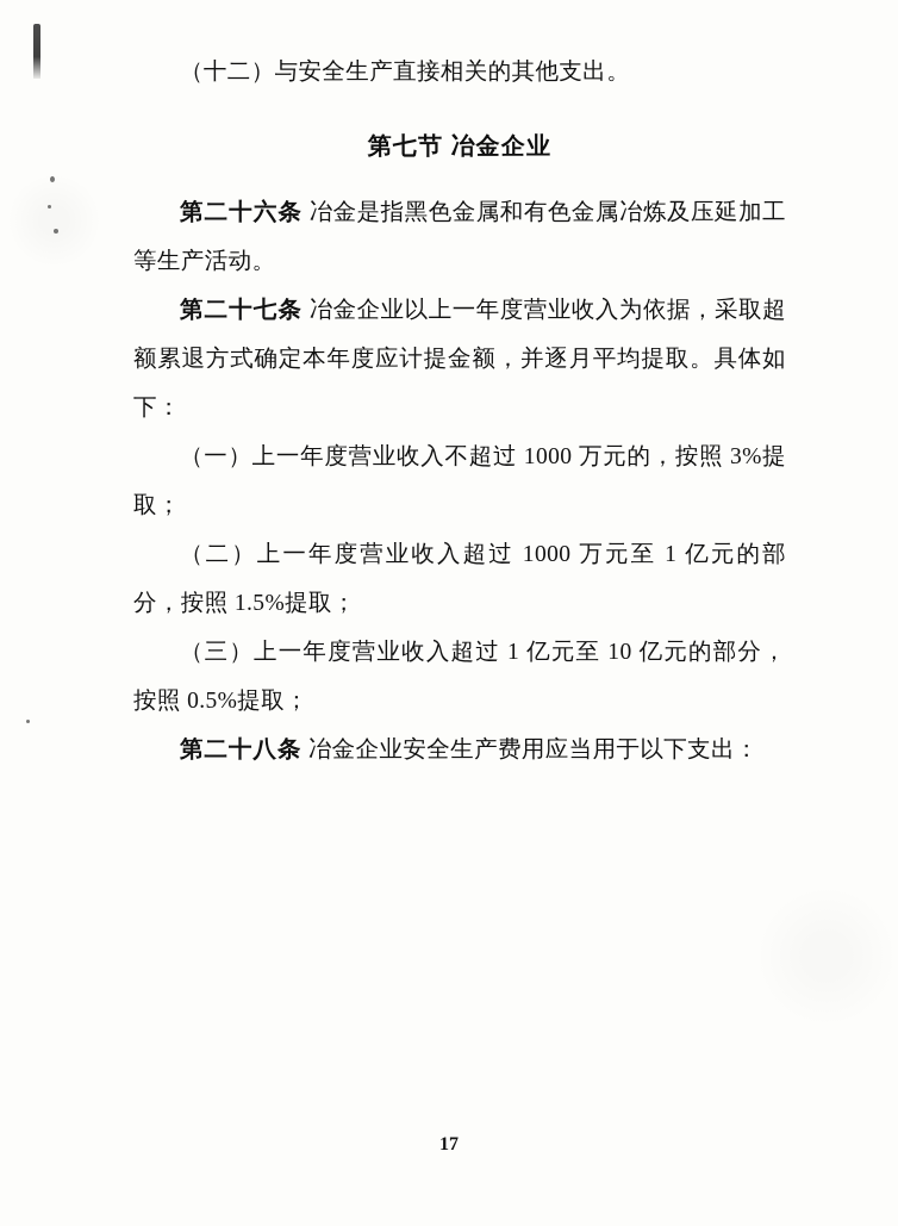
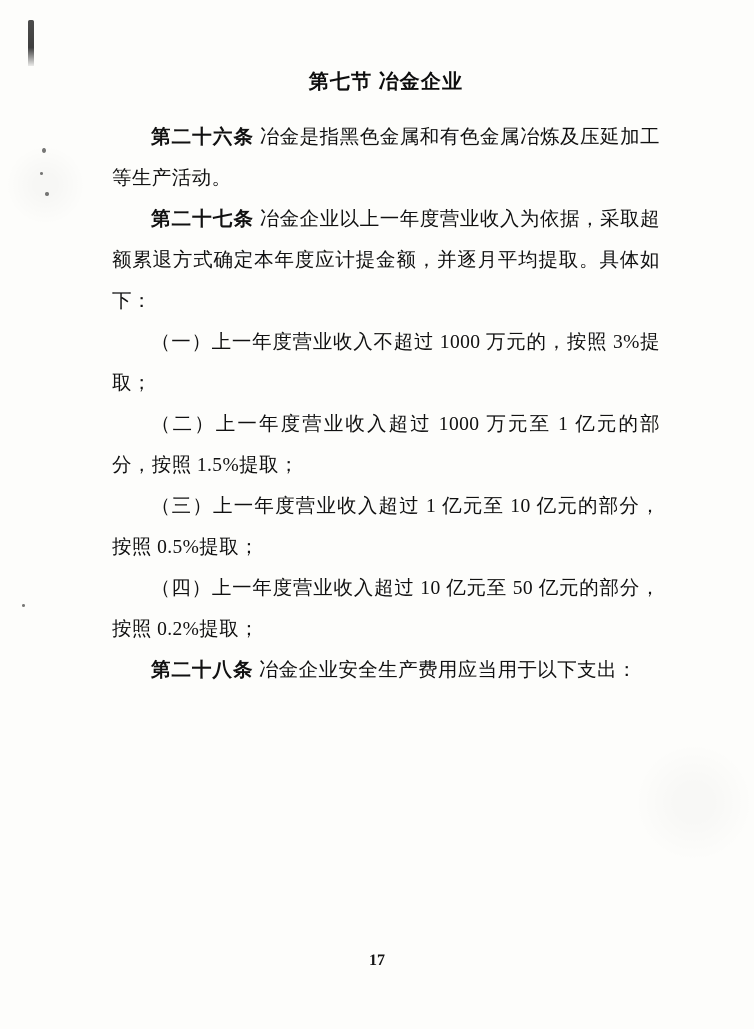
- （十二）与安全生产直接相关的其他支出。
  第七节 冶金企业
  第二十六条 冶金是指黑色金属和有色金属冶炼及压延加工等生产活动。
  第二十七条 冶金企业以上一年度营业收入为依据，采取超额累退方式确定本年度应计提金额，并逐月平均提取。具体如下：
  （一）上一年度营业收入不超过 1000 万元的，按照 3%提取；
  （二）上一年度营业收入超过 1000 万元至 1 亿元的部分，按照 1.5%提取；
  （三）上一年度营业收入超过 1 亿元至 10 亿元的部分，按照 0.5%提取；
+ （四）上一年度营业收入超过 10 亿元至 50 亿元的部分，按照 0.2%提取；
  第二十八条 冶金企业安全生产费用应当用于以下支出：
  17
